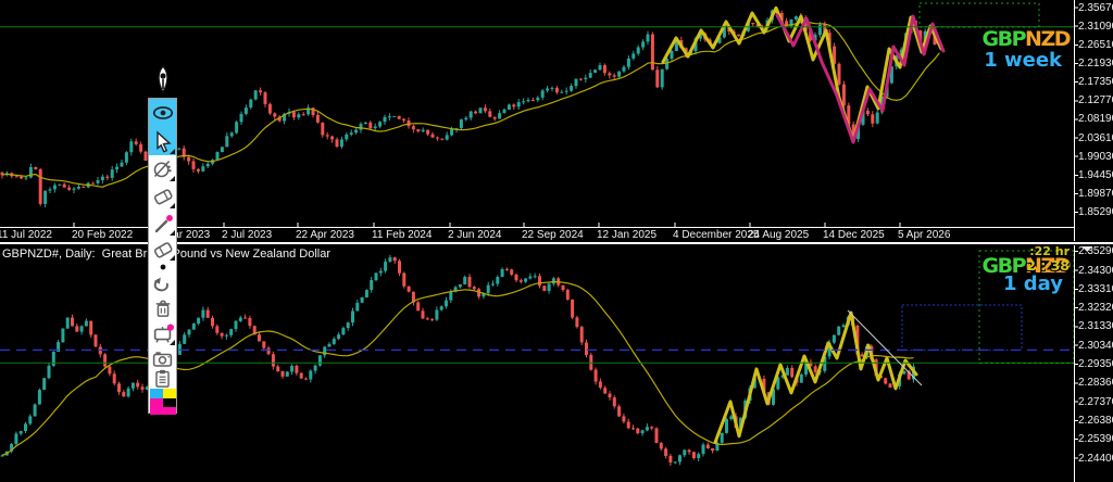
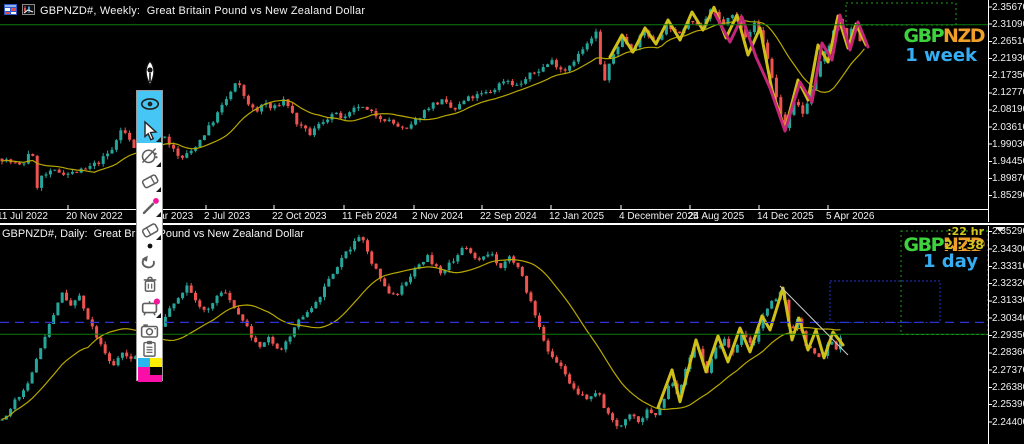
+ GBPNZD#, Weekly: Great Britain Pound vs New Zealand Dollar
  GBPNZD#, Daily: Great Bround vs New Zealand Dollar
  GBPNZD
  1 week
  :22 hr
  GBPNZD
  2 : 38
  1 day
  2.3567
  2.3109
  2.2651
  2.2193
  2.1735
  2.1277
  2.0819
  2.0361
  1.9903
  1.9445
  1.8987
  1.8529
  2.3529
  2.3430
  2.3331
  2.3232
  2.3133
  2.3034
  2.2935
  2.2836
  2.2737
  2.2638
  2.2539
  2.2440
  1 Jul 2022
- 20 Feb 2022
+ 20 Nov 2022
  2 Jul 2023
- 22 Apr 2023
+ 22 Oct 2023
  11 Feb 2024
- 2 Jun 2024
+ 2 Nov 2024
  22 Sep 2024
  12 Jan 2025
  4 December 2025
  24 Aug 2025
  14 Dec 2025
  5 Apr 2026
